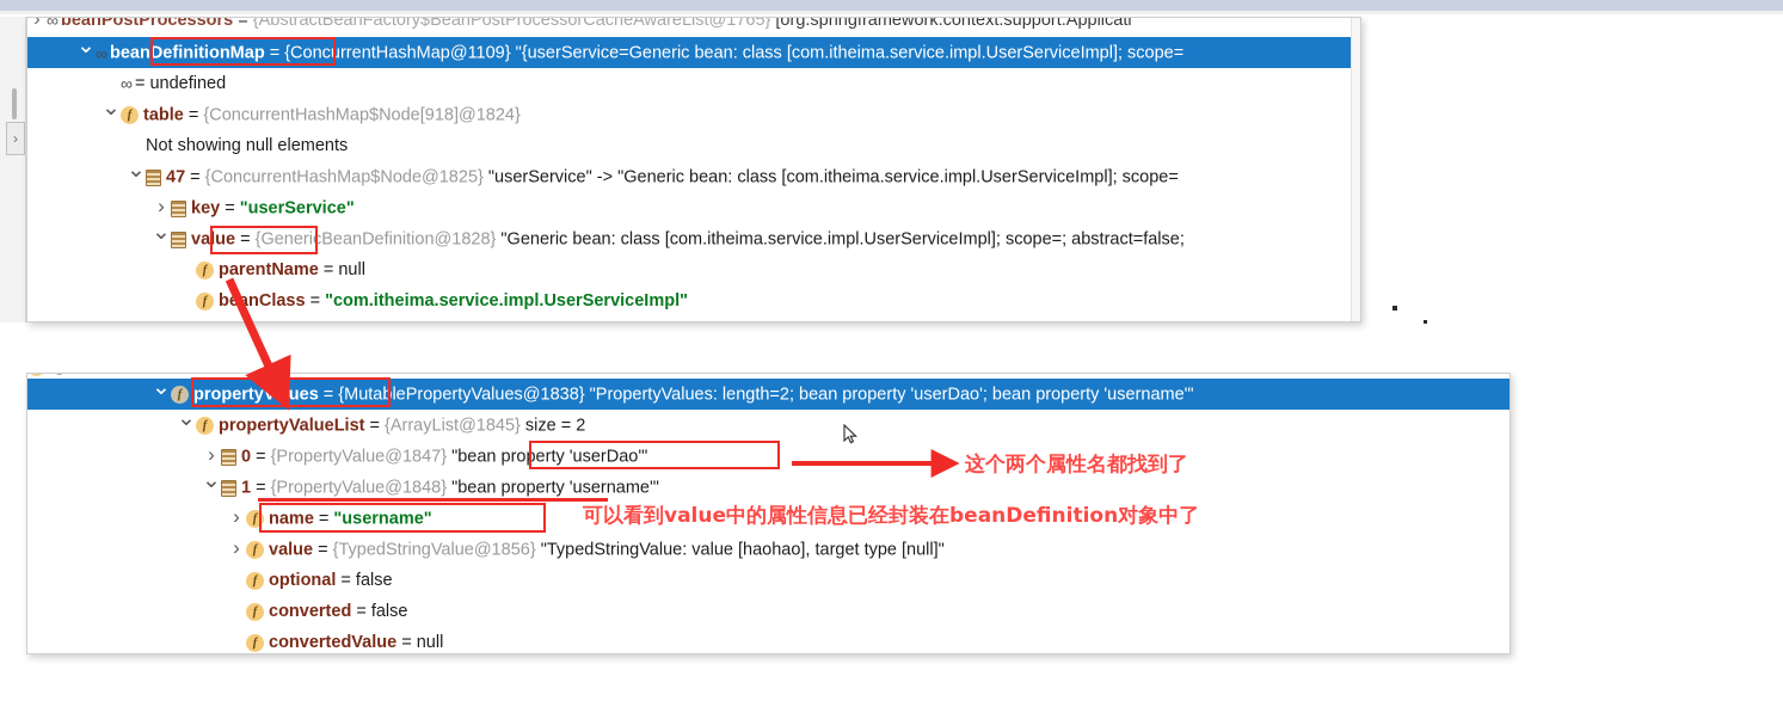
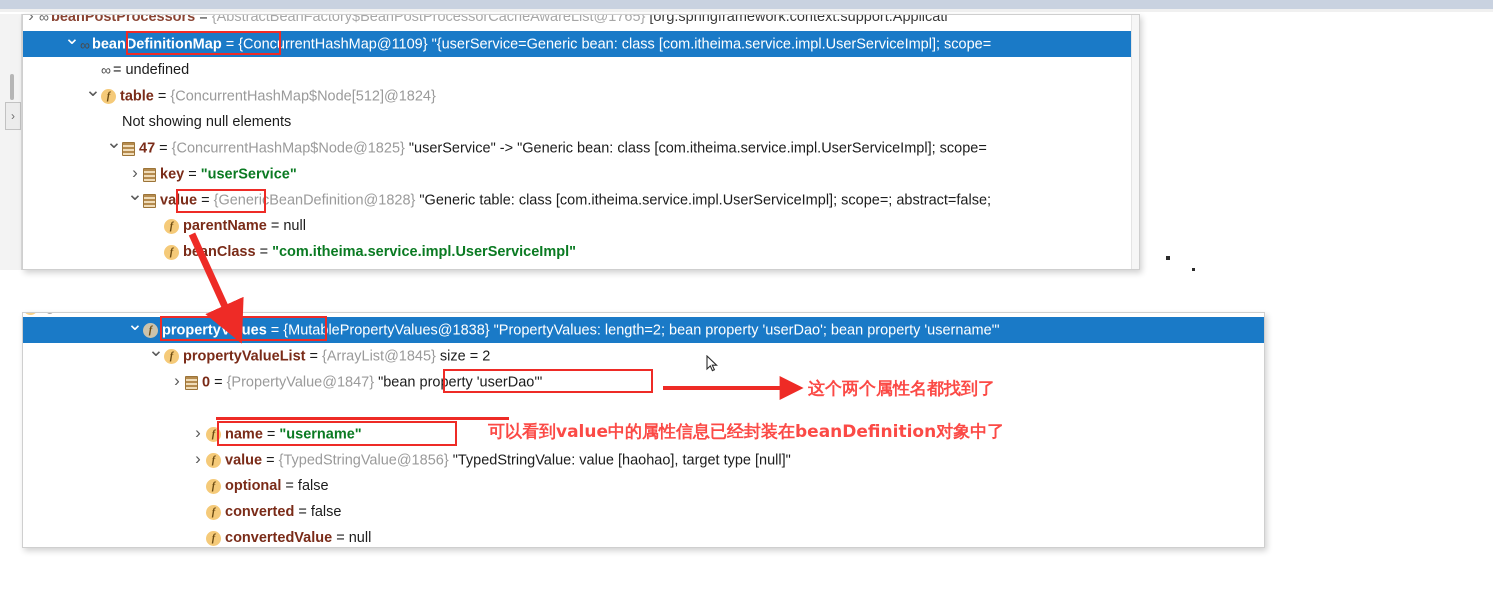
  ›
  ∞ beanPostProcessors = {AbstractBeanFactory$BeanPostProcessorCacheAwareList@1765} [org.springframework.context.support.Applicati
  ∞ beanDefinitionMap = {ConcurrentHashMap@1109} "{userService=Generic bean: class [com.itheima.service.impl.UserServiceImpl]; scope=
  ∞ = undefined
- f table = {ConcurrentHashMap$Node[918]@1824}
+ f table = {ConcurrentHashMap$Node[512]@1824}
  Not showing null elements
  47 = {ConcurrentHashMap$Node@1825} "userService" -> "Generic bean: class [com.itheima.service.impl.UserServiceImpl]; scope=
  key = "userService"
- value = {GenericBeanDefinition@1828} "Generic bean: class [com.itheima.service.impl.UserServiceImpl]; scope=; abstract=false;
+ value = {GenericBeanDefinition@1828} "Generic table: class [com.itheima.service.impl.UserServiceImpl]; scope=; abstract=false;
  f parentName = null
  f benClass = "com.itheima.service.impl.UserServiceImpl"
  f propertyValues = {MutablePropertyValues@1838} "PropertyValues: length=2; bean property 'userDao'; bean property 'username'"
  f propertyValueList = {ArrayList@1845} size = 2
  0 = {PropertyValue@1847} "bean property 'userDao'"
- 1 = {PropertyValue@1848} "bean property 'username'"
  f name = "username"
  f value = {TypedStringValue@1856} "TypedStringValue: value [haohao], target type [null]"
  f optional = false
  f converted = false
  f convertedValue = null
  这个两个属性名都找到了
  可以看到value中的属性信息已经封装在beanDefinition对象中了
